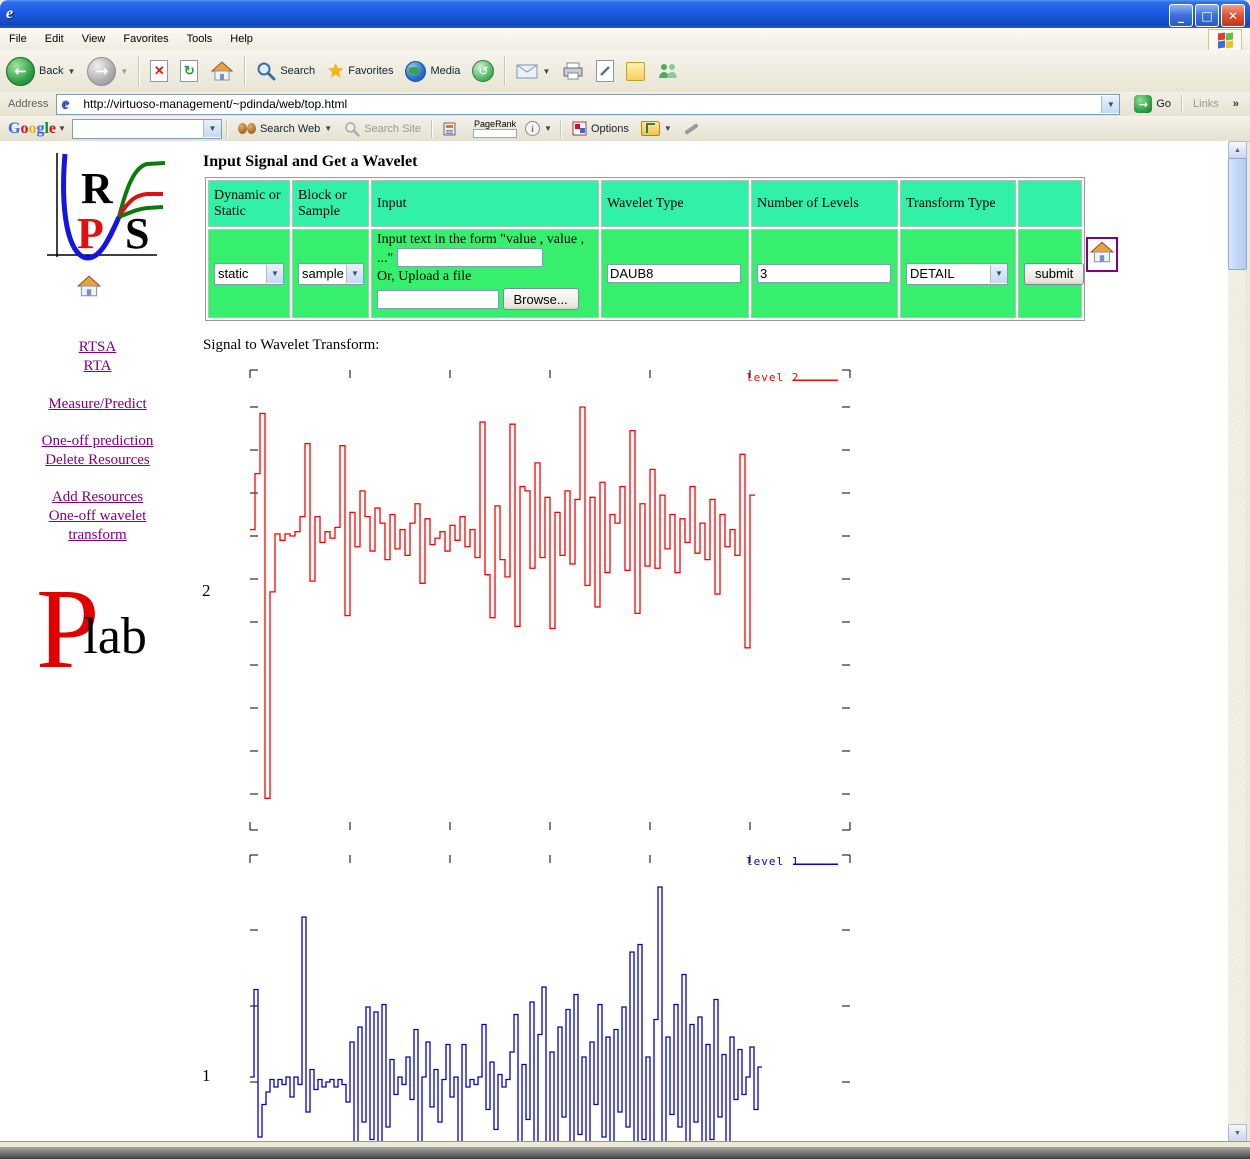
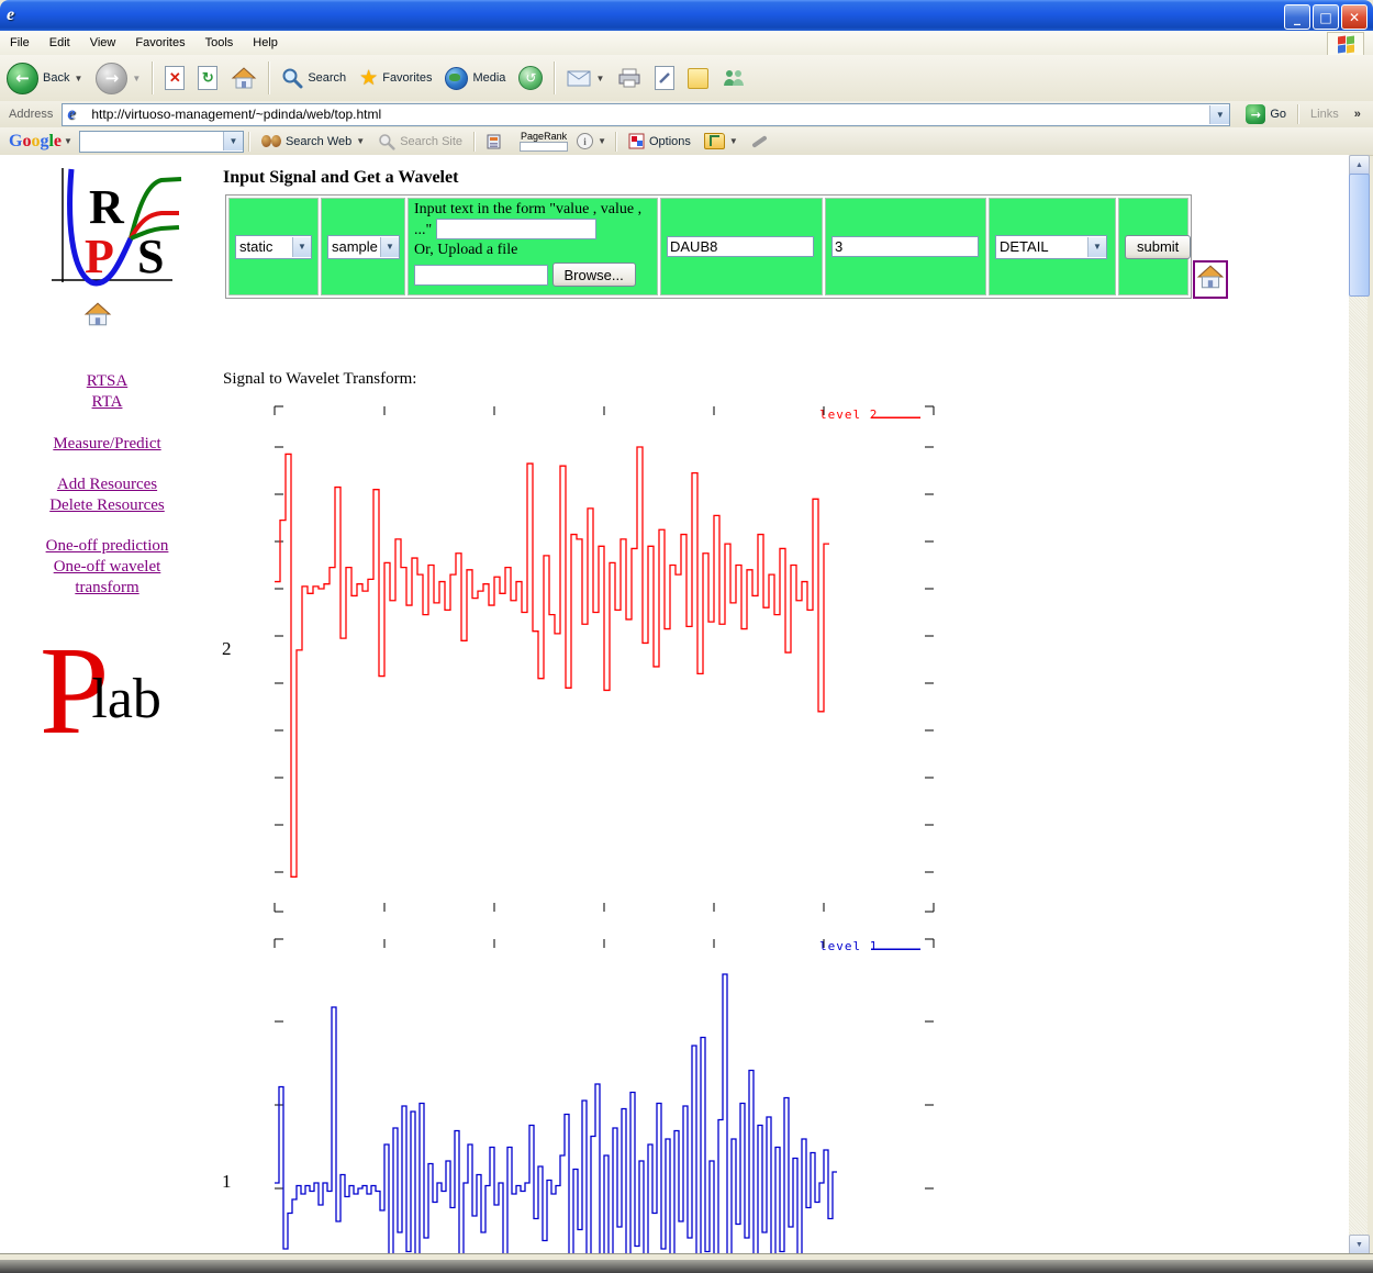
  e
  _
  □
  ✕
  File
  Edit
  View
  Favorites
  Tools
  Help
  ←
  Back
  ▼
  →
  ▼
  ✕
  ↻
  Search
  ★
  Favorites
  Media
  ↺
  ▼
  Address
  e
  http://virtuoso-management/~pdinda/web/top.html
  ▼
  →
  Go
  Links
  »
  Google
  ▼
  ▼
  Search Web
  ▼
  Search Site
  PageRank
  i
  ▼
  Options
  ▼
  R
  P
  S
  RTSA
  RTA
  Measure/Predict
- One-off prediction
+ Add Resources
  Delete Resources
- Add Resources
+ One-off prediction
  One-off wavelet transform
  Plab
  Input Signal and Get a Wavelet
- Dynamic or Static	Block or Sample	Input	Wavelet Type	Number of Levels	Transform Type
  static ▼	sample ▼	Input text in the form "value , value , ..." Or, Upload a file Browse...	DAUB8	3	DETAIL ▼	submit
  Signal to Wavelet Transform:
  level 2
  level 1
  2
  1
